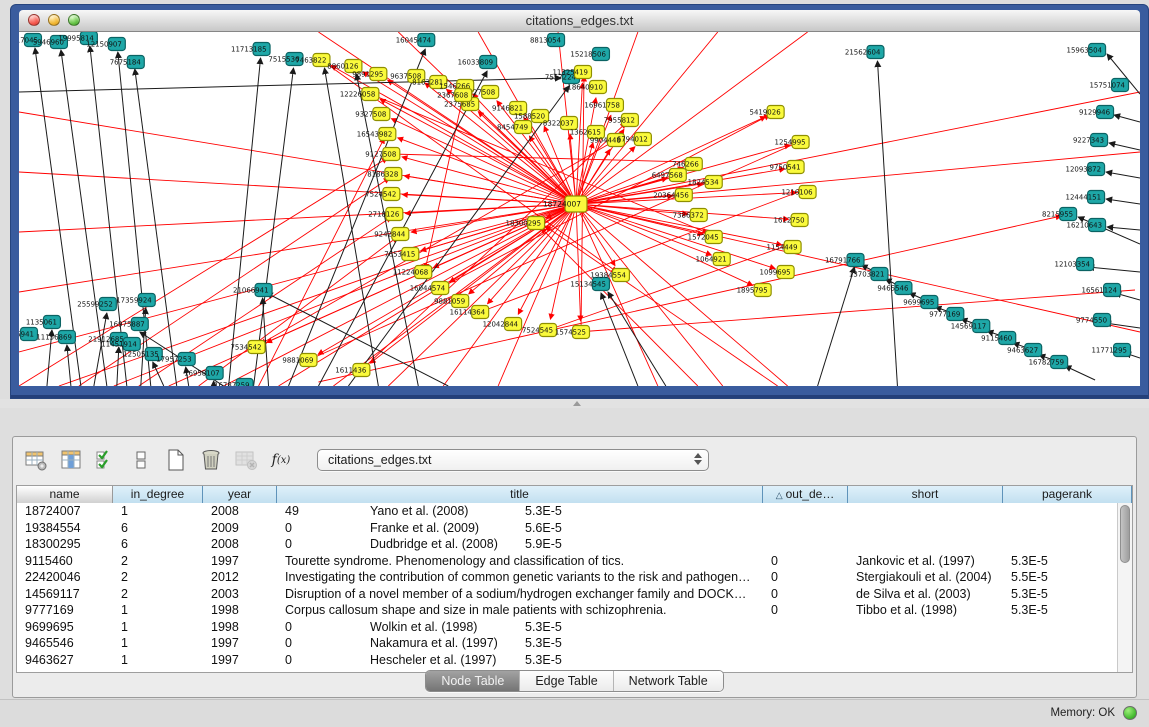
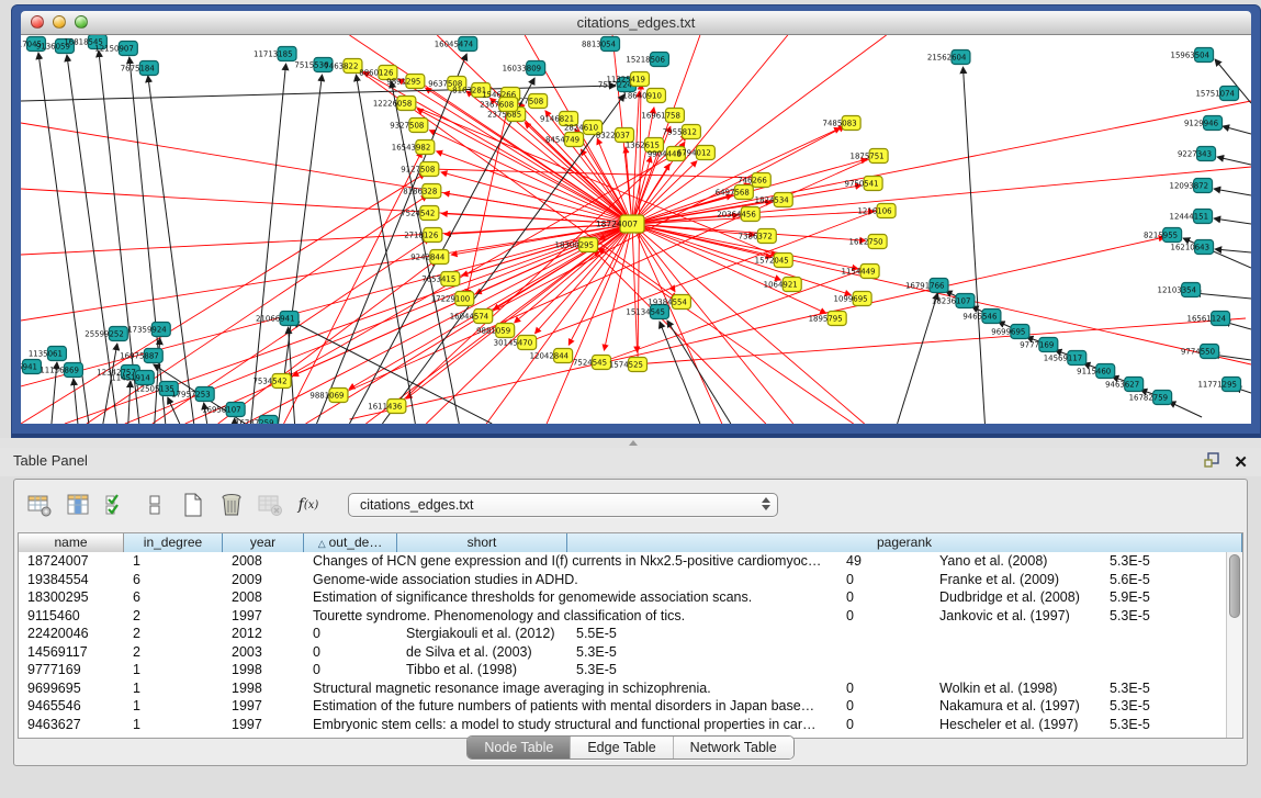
  citations_edges.txt
  18724007
- 5946960
+ 9136059
- 19995814
+ 16818545
  12150907
  7675184
  11713185
  7515536
  16045474
  16033809
  7557224
  15218506
  8813054
  21562604
  15963504
  15751074
  9129946
  9227343
  12093872
  12444151
  8215955
  16210643
  12103354
  16561124
  9774550
  11771295
  16791766
- 13703821
+ 18236107
  9465546
  9699695
  9777169
  14569117
  9115460
  9463627
  16782759
  1135061
  11156869
  25599252
  17359924
- 21912685
+ 12342757
  16975887
  11451914
  12505135
  17957253
  16958107
  16787259
  15134545
  21066941
  12226058
  9327508
  16543982
  9127508
  8186328
  7524542
  2718126
  9242844
  7653415
- 11224068
+ 17229100
  16044574
  9881059
  7463822
  8860126
  9891295
  9637508
  8163281
  1546266
  27508
  2375685
  9146821
- 1588520
+ 2824610
  8322037
  2367608
  11325419
  18640910
  16961758
  7955812
  1362615
  9904448
  6794012
  6497568
  746266
  1824534
  20364456
  7386372
  1572045
  1064921
  19384554
  18300295
- 16114364
+ 30145470
  12042844
  7524545
  1574525
- 5419026
+ 7485083
- 1254995
+ 1875751
  9750541
  1216106
  1612750
  1154449
  1099695
  1895795
  7534542
  9881069
  1611436
  8454749
+ Table Panel
+ ✕
  f
  (x)
  citations_edges.txt
  name
  in_degree
  year
- title
  △ out_de…
  short
  pagerank
  18724007
  1
  2008
+ Changes of HCN gene expression and I(f) currents in Nkx2.5-positive cardiomyoc…
  49
  Yano et al. (2008)
  5.3E-5
  19384554
  6
  2009
+ Genome-wide association studies in ADHD.
  0
  Franke et al. (2009)
  5.6E-5
  18300295
  6
  2008
+ Estimation of significance thresholds for genomewide association scans.
  0
  Dudbridge et al. (2008)
  5.9E-5
  9115460
  2
  1997
  Tourette syndrome. Phenomenology and classification of tics.
  0
  Jankovic et al. (1997)
  5.3E-5
  22420046
  2
  2012
- Investigating the contribution of common genetic variants to the risk and pathogen…
  0
- Stergiakouli et al. (2004)
+ Stergiakouli et al. (2012)
  5.5E-5
  14569117
  2
  2003
- Disruption of a novel member of a sodium/hydrogen exchanger family and DOCK…
  0
  de Silva et al. (2003)
  5.3E-5
  9777169
  1
  1998
- Corpus callosum shape and size in male patients with schizophrenia.
  0
  Tibbo et al. (1998)
  5.3E-5
  9699695
  1
  1998
+ Structural magnetic resonance image averaging in schizophrenia.
  0
  Wolkin et al. (1998)
  5.3E-5
  9465546
  1
  1997
+ Estimation of the future numbers of patients with mental disorders in Japan base…
  0
  Nakamura et al. (1997)
  5.3E-5
  9463627
  1
  1997
+ Embryonic stem cells: a model to study structural and functional properties in car…
  0
  Hescheler et al. (1997)
  5.3E-5
  Node Table
  Edge Table
  Network Table
- Memory: OK
